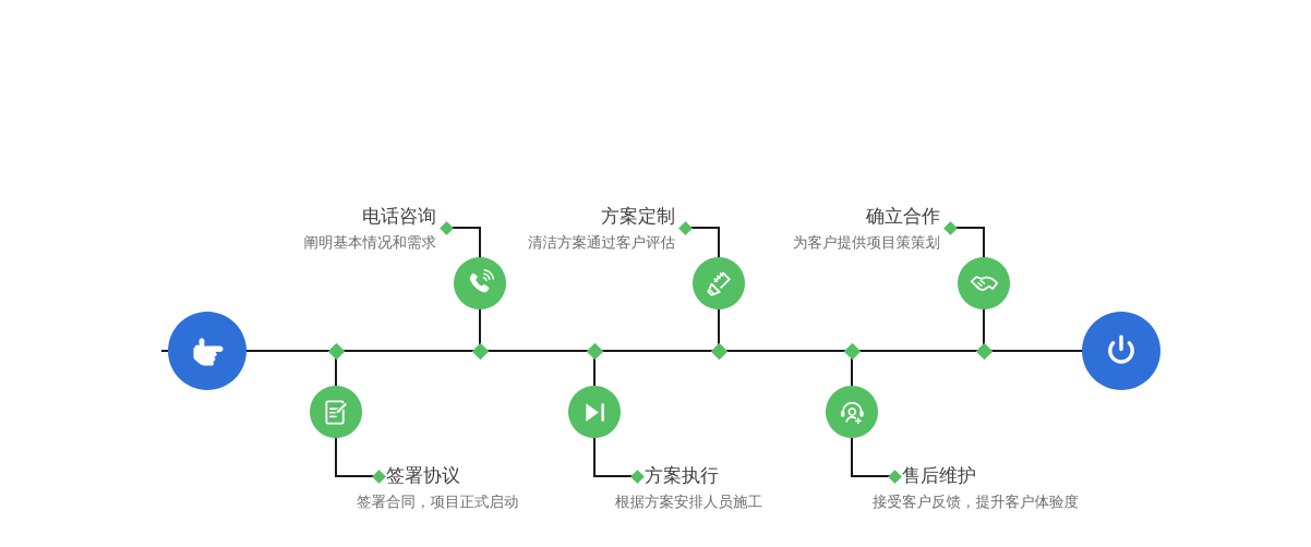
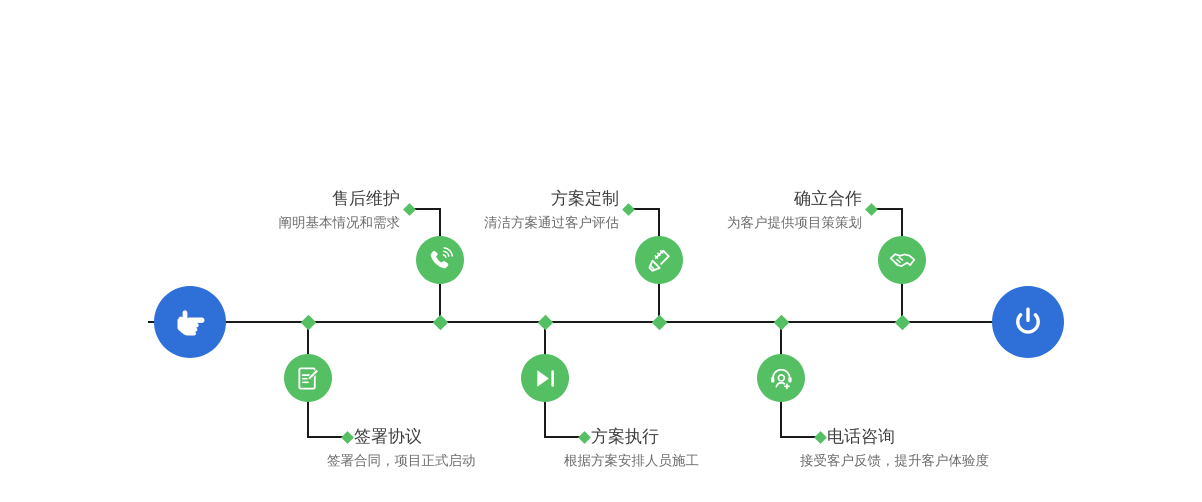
- 电话咨询
+ 售后维护
  阐明基本情况和需求
  签署协议
  签署合同，项目正式启动
  方案定制
  清洁方案通过客户评估
  方案执行
  根据方案安排人员施工
  确立合作
  为客户提供项目策策划
- 售后维护
+ 电话咨询
  接受客户反馈，提升客户体验度
